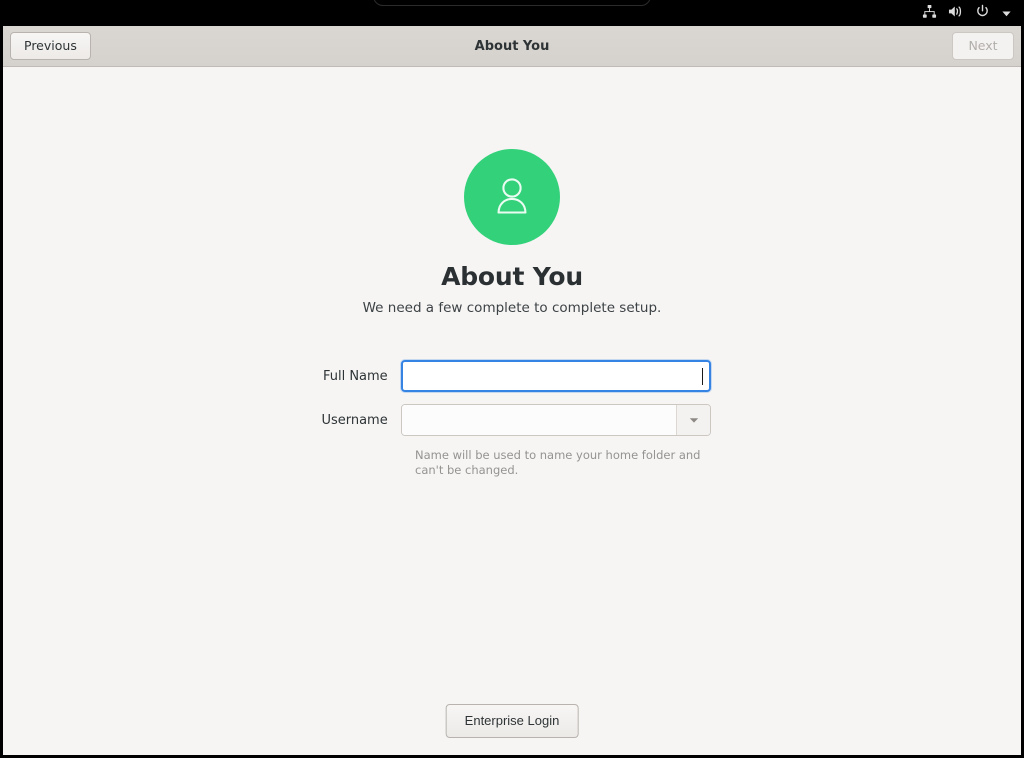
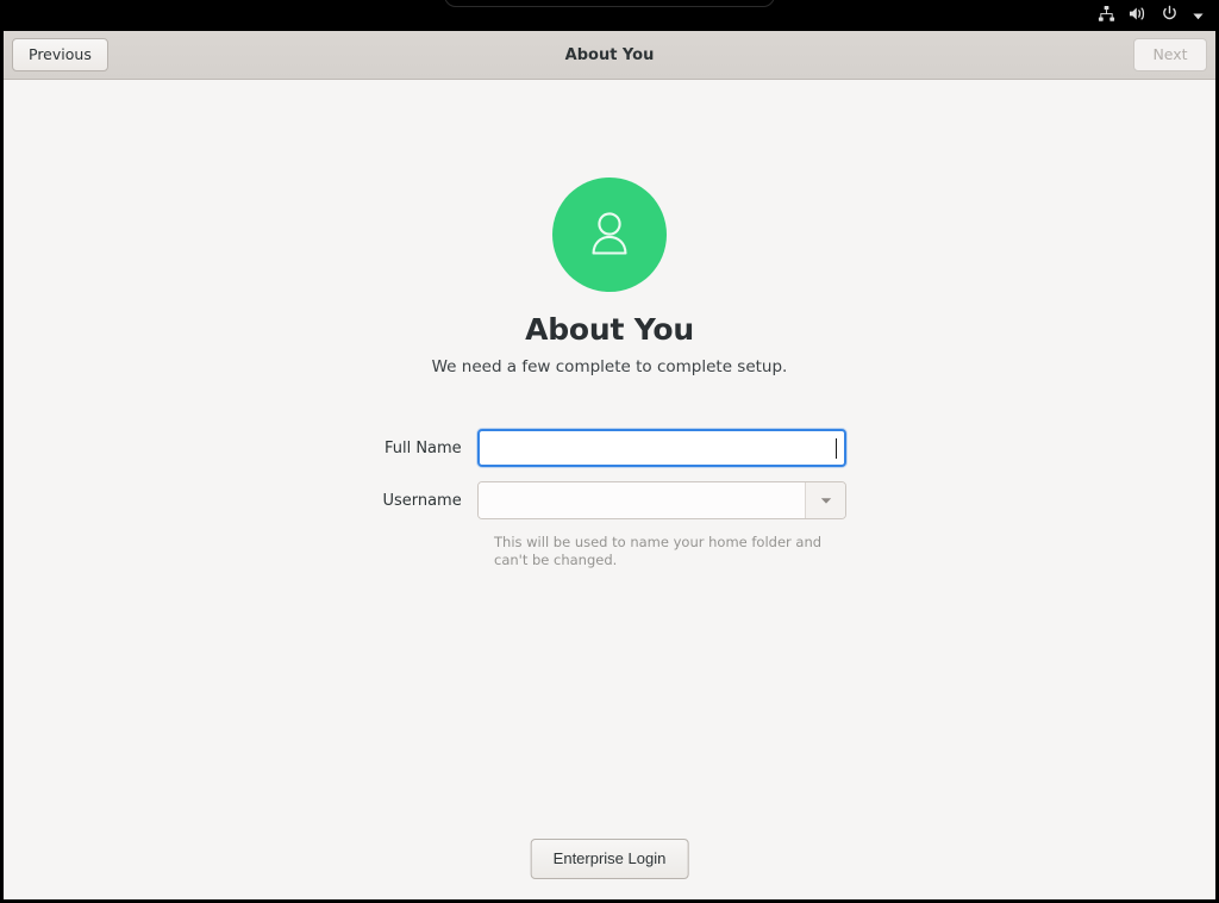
  Previous
  About You
  Next
  About You
  We need a few complete to complete setup.
  Full Name
  Username
- Name will be used to name your home folder and can't be changed.
+ This will be used to name your home folder and can't be changed.
  Enterprise Login
